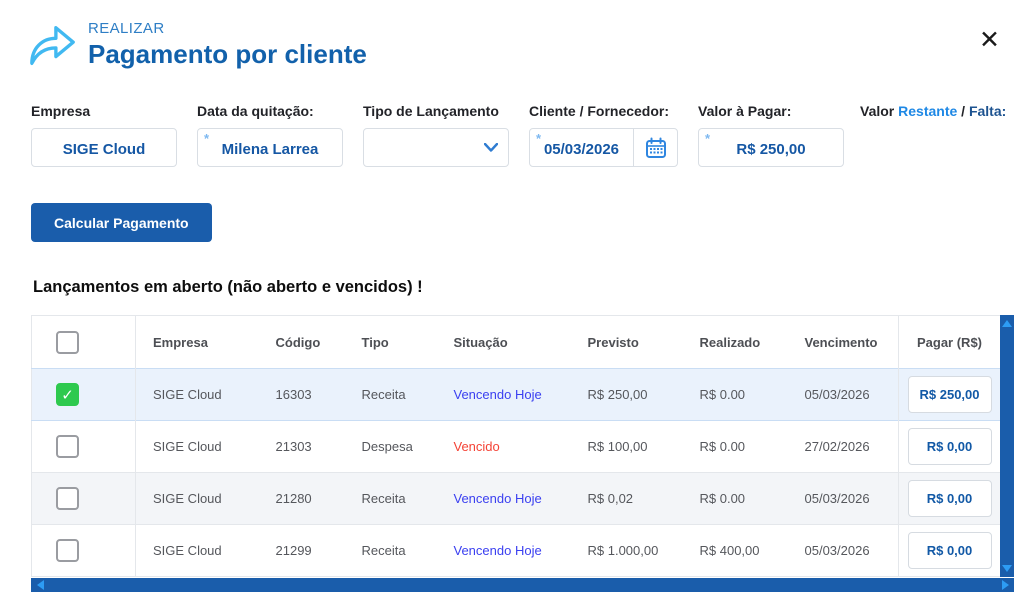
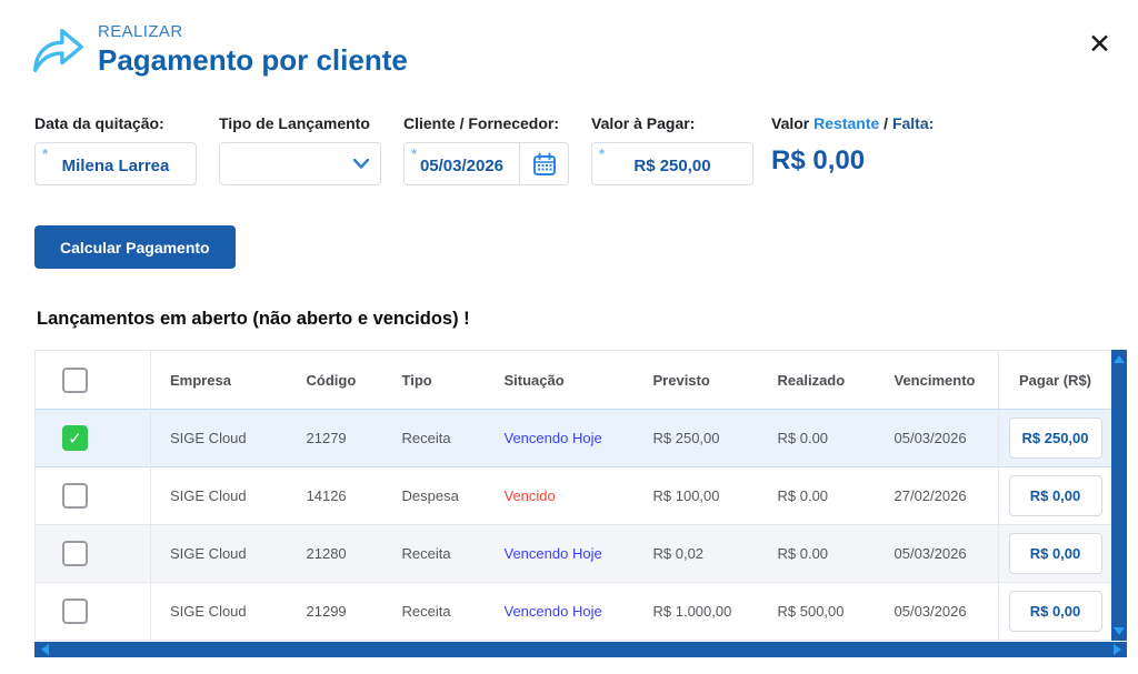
  REALIZAR
  Pagamento por cliente
  ✕
- Empresa
- SIGE Cloud
  Data da quitação:
  *
  Milena Larrea
  Tipo de Lançamento
  Cliente / Fornecedor:
  *
  05/03/2026
  Valor à Pagar:
  *
  R$ 250,00
  Valor Restante / Falta:
+ R$ 0,00
  Calcular Pagamento
  Lançamentos em aberto (não aberto e vencidos) !
  	Empresa	Código	Tipo	Situação	Previsto	Realizado	Vencimento	Pagar (R$)
- 	SIGE Cloud	16303	Receita	Vencendo Hoje	R$ 250,00	R$ 0.00	05/03/2026	R$ 250,00
+ 	SIGE Cloud	21279	Receita	Vencendo Hoje	R$ 250,00	R$ 0.00	05/03/2026	R$ 250,00
- 	SIGE Cloud	21303	Despesa	Vencido	R$ 100,00	R$ 0.00	27/02/2026	R$ 0,00
+ 	SIGE Cloud	14126	Despesa	Vencido	R$ 100,00	R$ 0.00	27/02/2026	R$ 0,00
  	SIGE Cloud	21280	Receita	Vencendo Hoje	R$ 0,02	R$ 0.00	05/03/2026	R$ 0,00
- 	SIGE Cloud	21299	Receita	Vencendo Hoje	R$ 1.000,00	R$ 400,00	05/03/2026	R$ 0,00
+ 	SIGE Cloud	21299	Receita	Vencendo Hoje	R$ 1.000,00	R$ 500,00	05/03/2026	R$ 0,00
